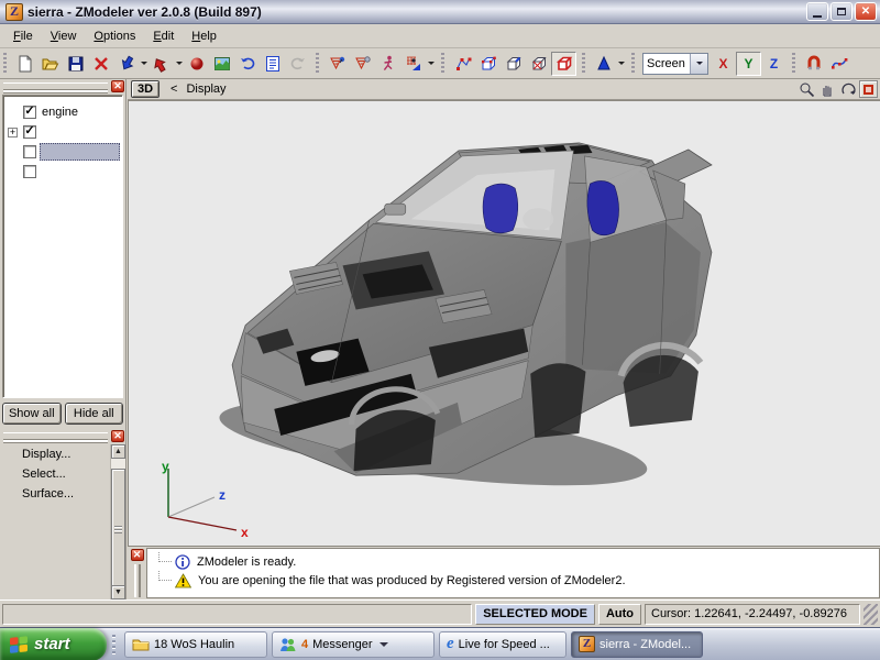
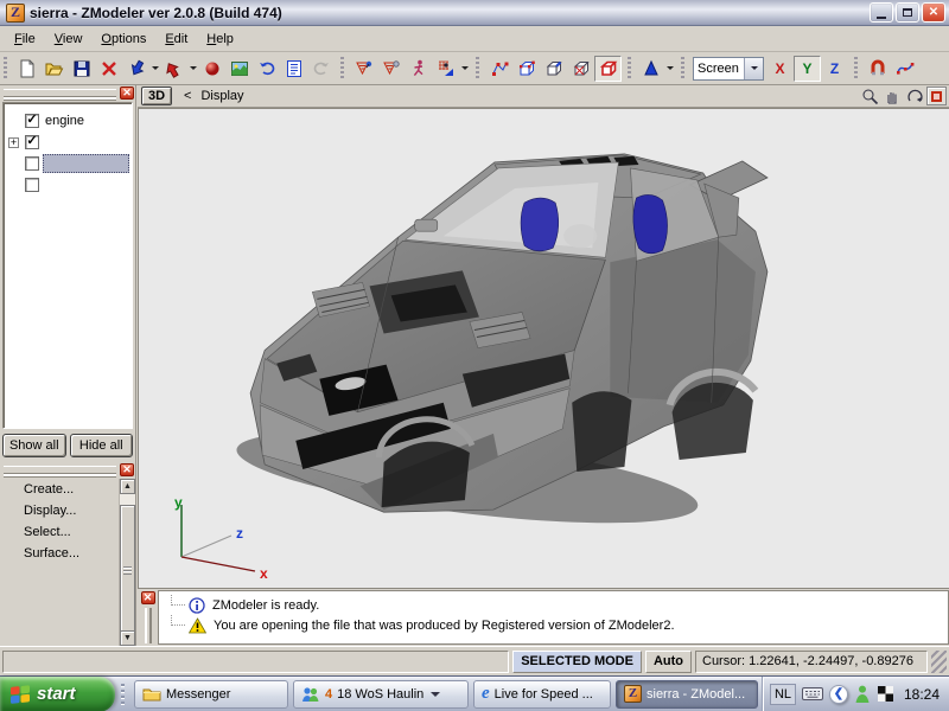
  Z
- sierra - ZModeler ver 2.0.8 (Build 897)
+ sierra - ZModeler ver 2.0.8 (Build 474)
  ✕
  File
  View
  Options
  Edit
  Help
  Screen
  X
  Y
  Z
  ✕
  ✓
  engine
  +
  ✓
  Show all
  Hide all
  ✕
+ Create...
  Display...
  Select...
  Surface...
  3D
  <
  Display
  y
  z
  x
  ✕
  ZModeler is ready.
  You are opening the file that was produced by Registered version of ZModeler2.
  SELECTED MODE
  Auto
  Cursor: 1.22641, -2.24497, -0.89276
  start
- 18 WoS Haulin
+ Messenger
  4
- Messenger
+ 18 WoS Haulin
  e
  Live for Speed ...
  Z
  sierra - ZModel...
+ NL
+ ❮
+ 18:24
